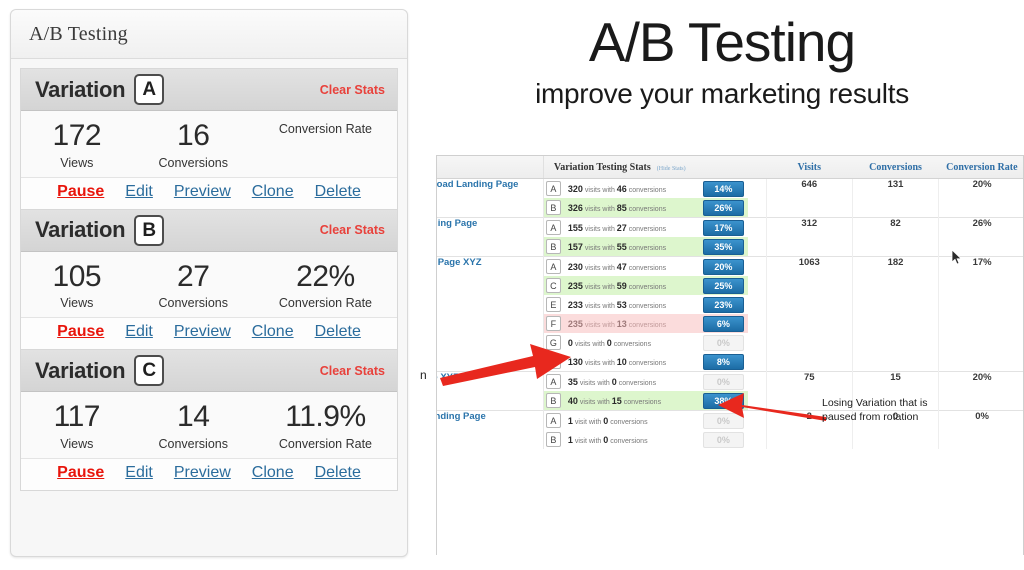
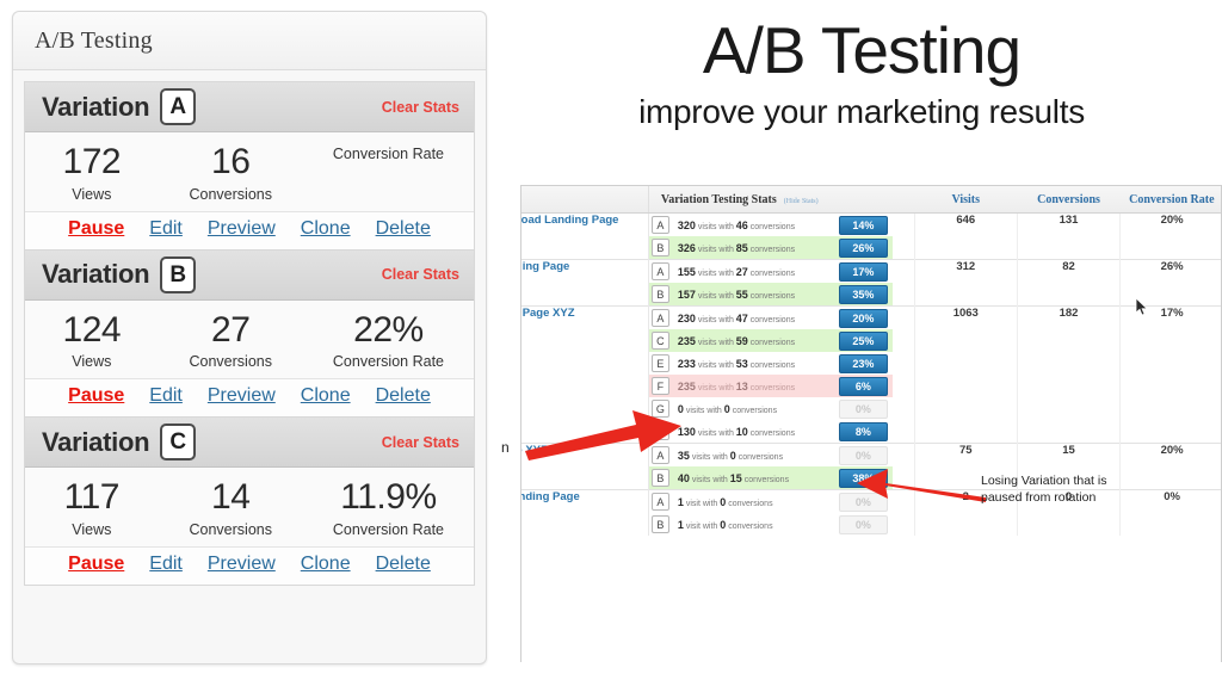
  A/B Testing
  Variation
  A
  Clear Stats
  172
  Views
  16
  Conversions
  Conversion Rate
  Pause
  Edit
  Preview
  Clone
  Delete
  Variation
  B
  Clear Stats
- 105
+ 124
  Views
  27
  Conversions
  22%
  Conversion Rate
  Pause
  Edit
  Preview
  Clone
  Delete
  Variation
  C
  Clear Stats
  117
  Views
  14
  Conversions
  11.9%
  Conversion Rate
  Pause
  Edit
  Preview
  Clone
  Delete
  A/B Testing
  improve your marketing results
  	Variation Testing Stats	Visits	Conversions	Conversion Rate
  n
  Losing Variation that is paused from rotation
